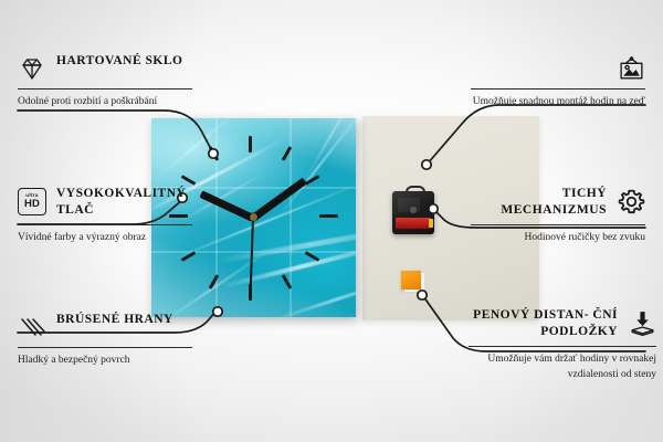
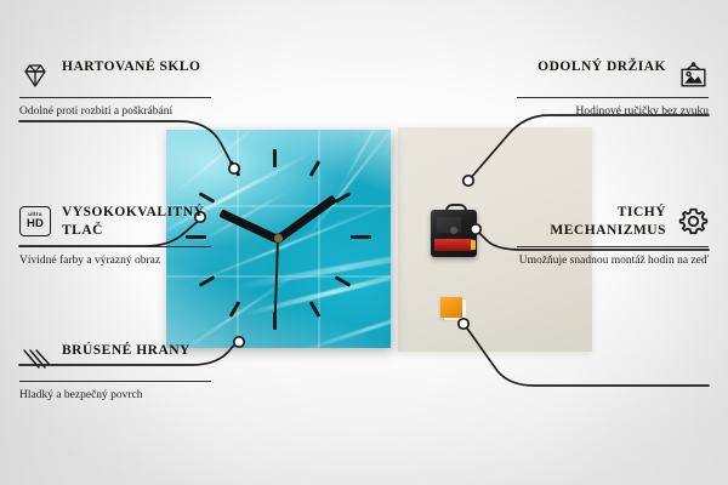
  HARTOVANÉ SKLO
  Odolné proti rozbití a poškrábání
  HD
  VYSOKOKVALITNÝ TLAČ
  Vívidné farby a výrazný obraz
  BRÚSENÉ HRANY
  Hladký a bezpečný povrch
+ ODOLNÝ DRŽIAK
- Umožňuje snadnou montáž hodin na zeď
+ Hodinové ručičky bez zvuku
  TICHÝ MECHANIZMUS
- Hodinové ručičky bez zvuku
+ Umožňuje snadnou montáž hodin na zeď
- PENOVÝ DISTAN- ČNÍ PODLOŽKY
- Umožňuje vám držať hodiny v rovnakej vzdialenosti od steny
